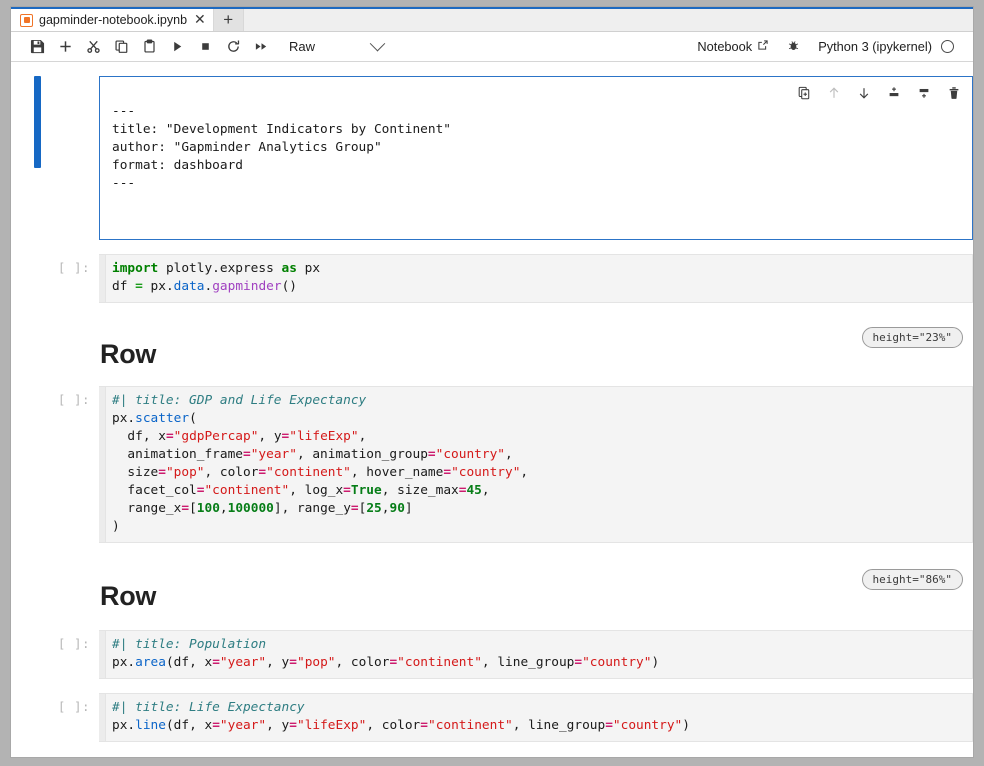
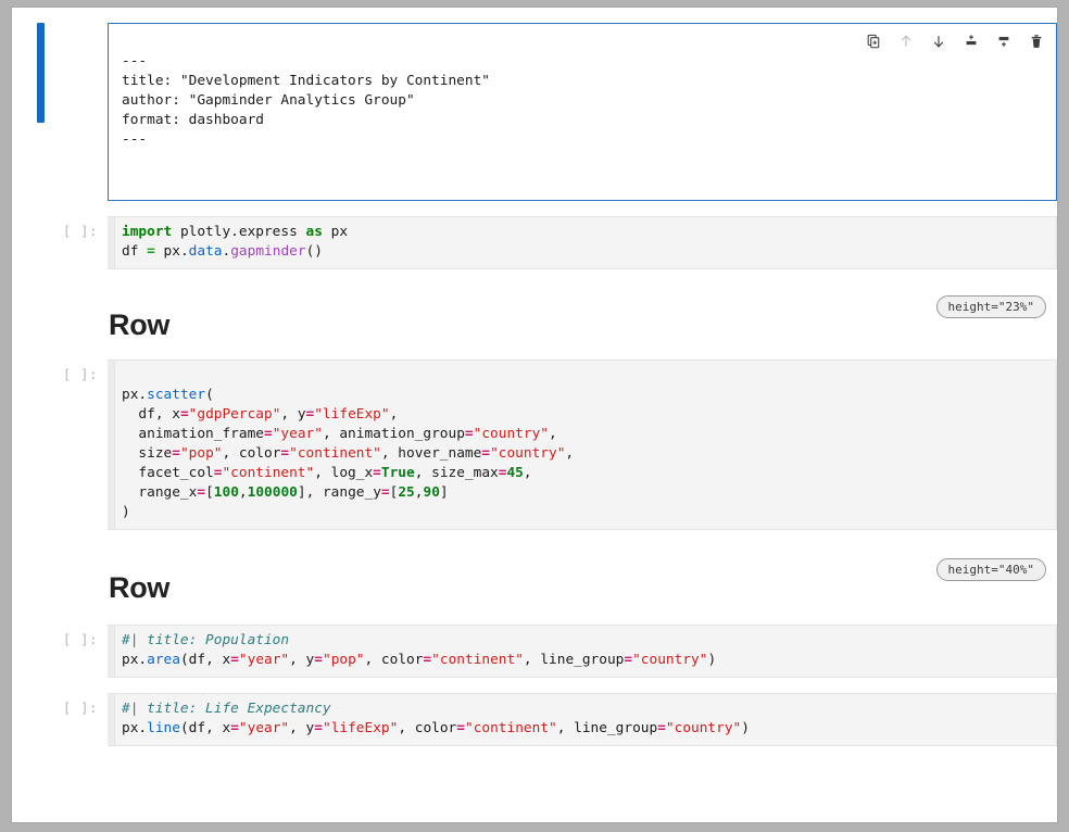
- gapminder-notebook.ipynb
- ✕
- +
- Raw
- Notebook
- Python 3 (ipykernel)
  ---
  title: "Development Indicators by Continent"
  author: "Gapminder Analytics Group"
  format: dashboard
  ---
  [ ]:
  import plotly.express as px
  df = px.data.gapminder()
  Row
  height="23%"
  [ ]:
- #| title: GDP and Life Expectancy
  px.scatter(
  df, x="gdpPercap", y="lifeExp",
  animation_frame="year", animation_group="country",
  size="pop", color="continent", hover_name="country",
  facet_col="continent", log_x=True, size_max=45,
  range_x=[100,100000], range_y=[25,90]
  )
  Row
- height="86%"
+ height="40%"
  [ ]:
  #| title: Population
  px.area(df, x="year", y="pop", color="continent", line_group="country")
  [ ]:
  #| title: Life Expectancy
  px.line(df, x="year", y="lifeExp", color="continent", line_group="country")
